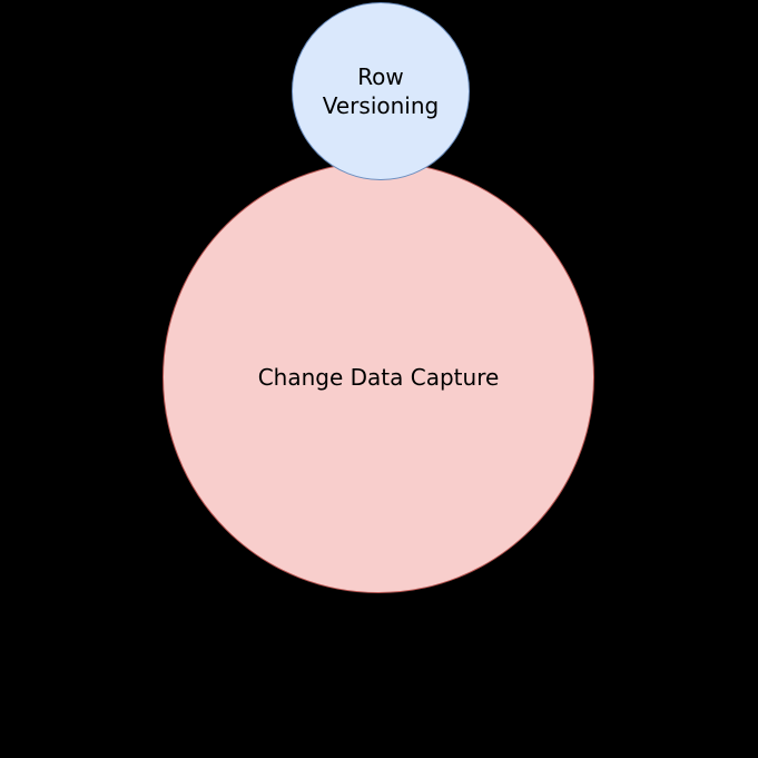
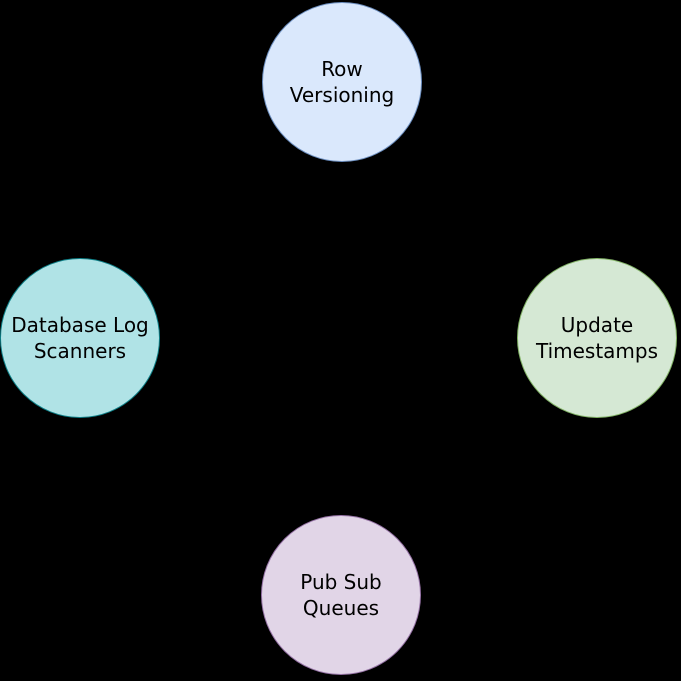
- Change Data Capture
  Row
  Versioning
+ Database Log
+ Scanners
+ Update
+ Timestamps
+ Pub Sub
+ Queues
